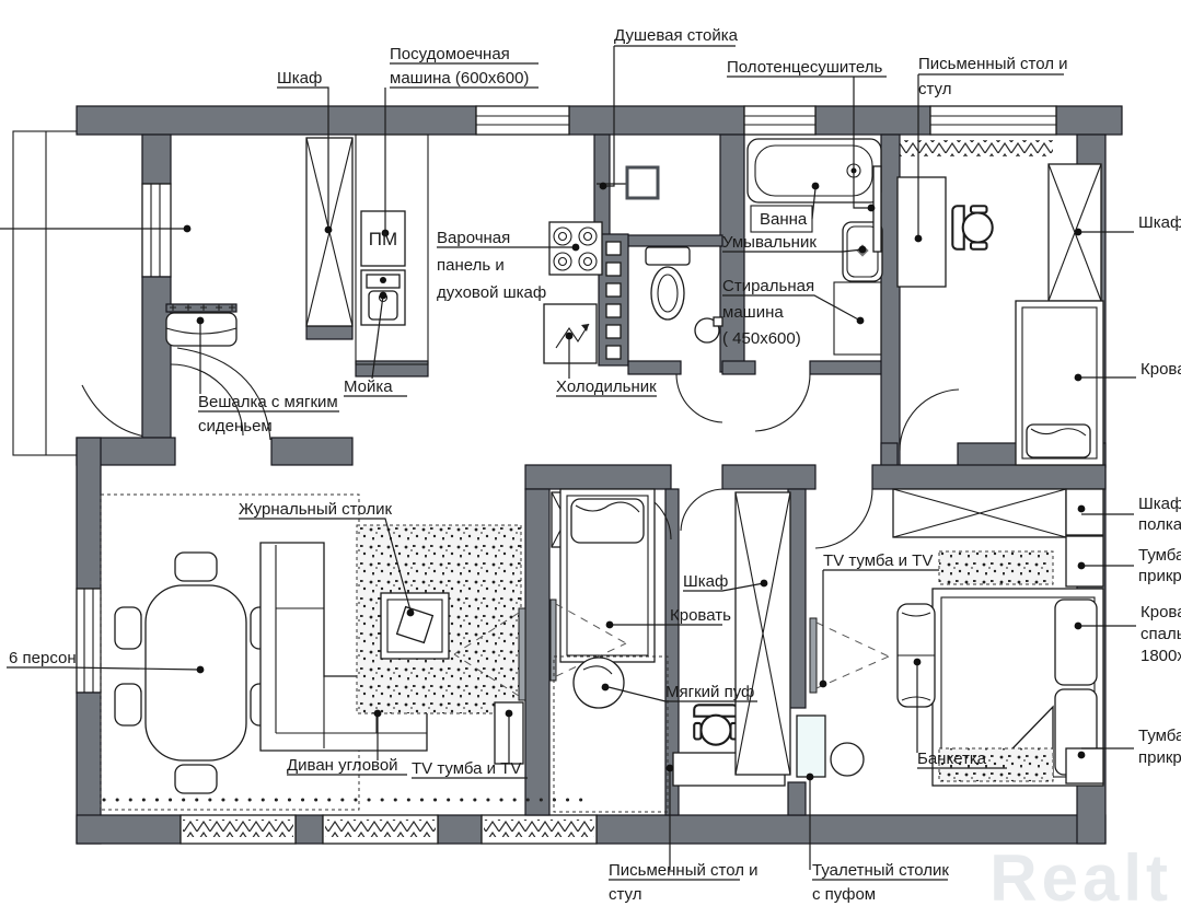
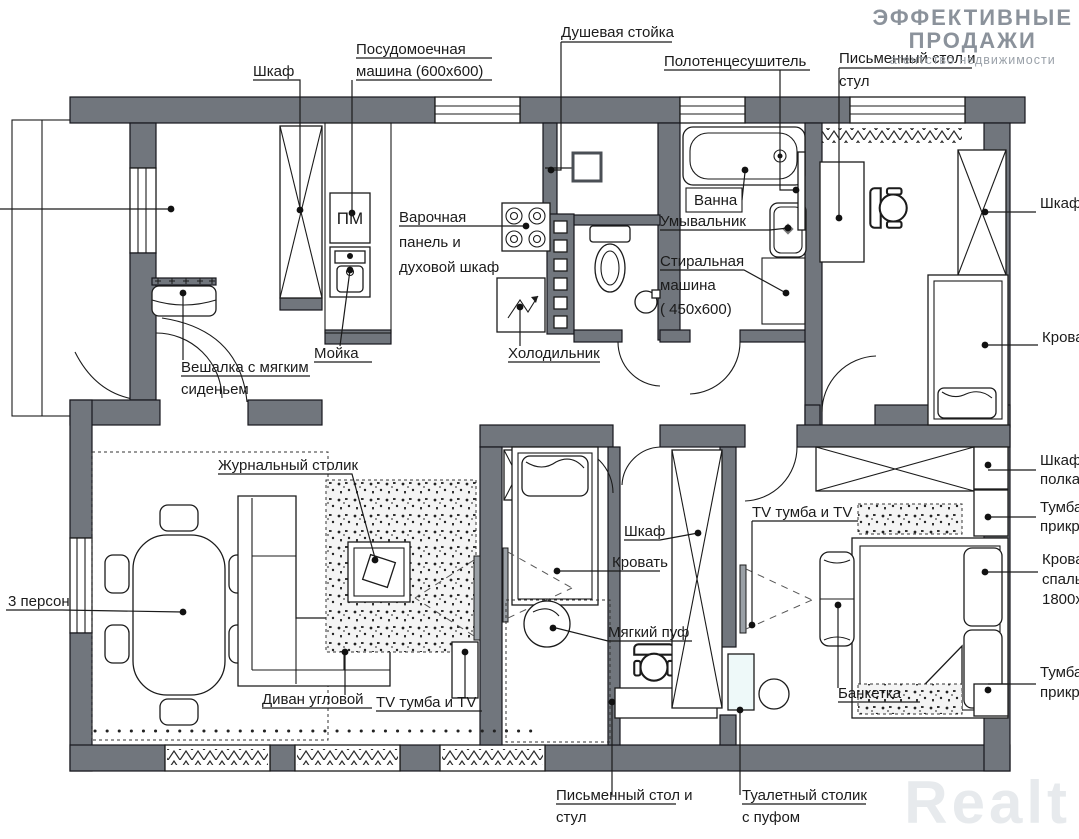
  Шкаф
  Посудомоечная
  машина (600х600)
  Душевая стойка
  Полотенцесушитель
  Письменный стол и
  стул
  ПМ
  Варочная
  панель и
  духовой шкаф
  Мойка
  Холодильник
  Ванна
  Умывальник
  Стиральная
  машина
  ( 450х600)
  Вешалка с мягким
  сиденьем
- 6 персон
+ 3 персон
  Журнальный столик
  Диван угловой
  TV тумба и TV
  Шкаф
  Кровать
  Мягкий пуф
  Письменный стол и
  стул
  Туалетный столик
  с пуфом
  TV тумба и TV
  Банкетка
  Шкаф
  Кров
  Шкаф
  полка
  Тумба
  прикр
  Кров
  спал
  1800
  Тумба
  прикр
+ ЭФФЕКТИВНЫЕ
+ ПРОДАЖИ
+ агентство недвижимости
  Realt
